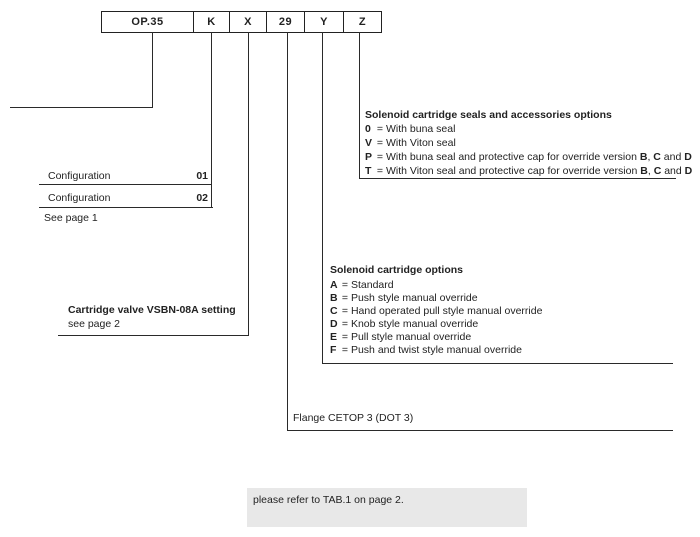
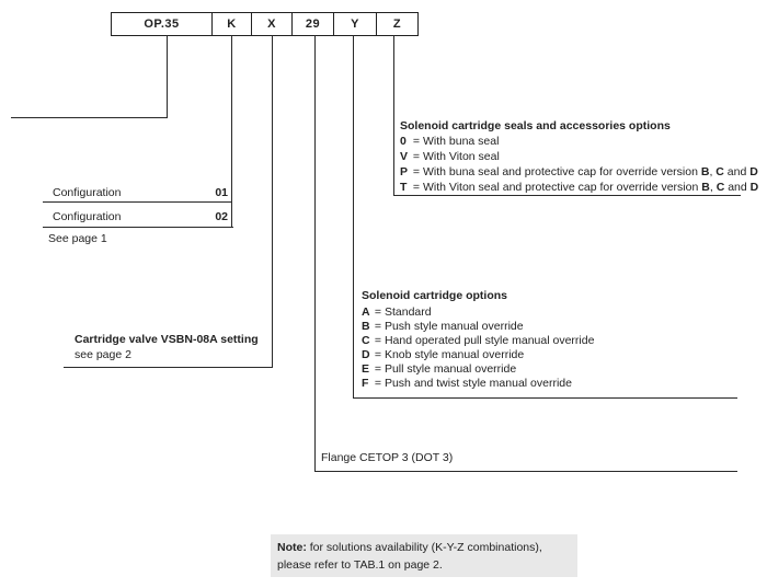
  OP.35
  K
  X
  29
  Y
  Z
  Configuration
  01
  Configuration
  02
  See page 1
  Cartridge valve VSBN-08A setting
  see page 2
  Solenoid cartridge seals and accessories options
  0 = With buna seal
  V = With Viton seal
  P = With buna seal and protective cap for override version B, C and D
  T = With Viton seal and protective cap for override version B, C and D
  Solenoid cartridge options
  A = Standard
  B = Push style manual override
  C = Hand operated pull style manual override
  D = Knob style manual override
  E = Pull style manual override
  F = Push and twist style manual override
  Flange CETOP 3 (DOT 3)
+ Note: for solutions availability (K-Y-Z combinations),
  please refer to TAB.1 on page 2.
